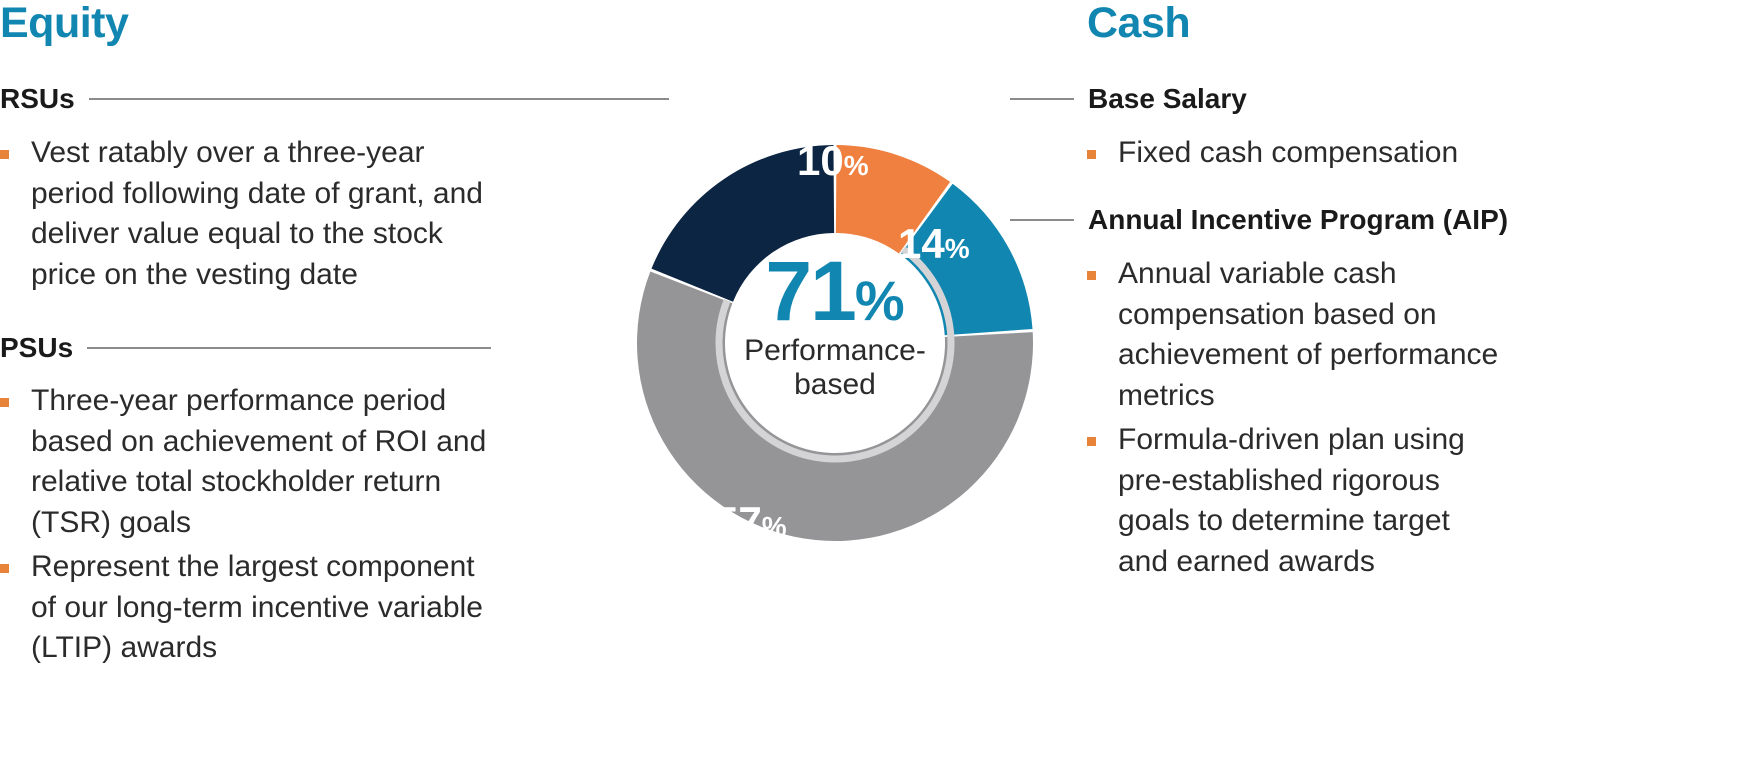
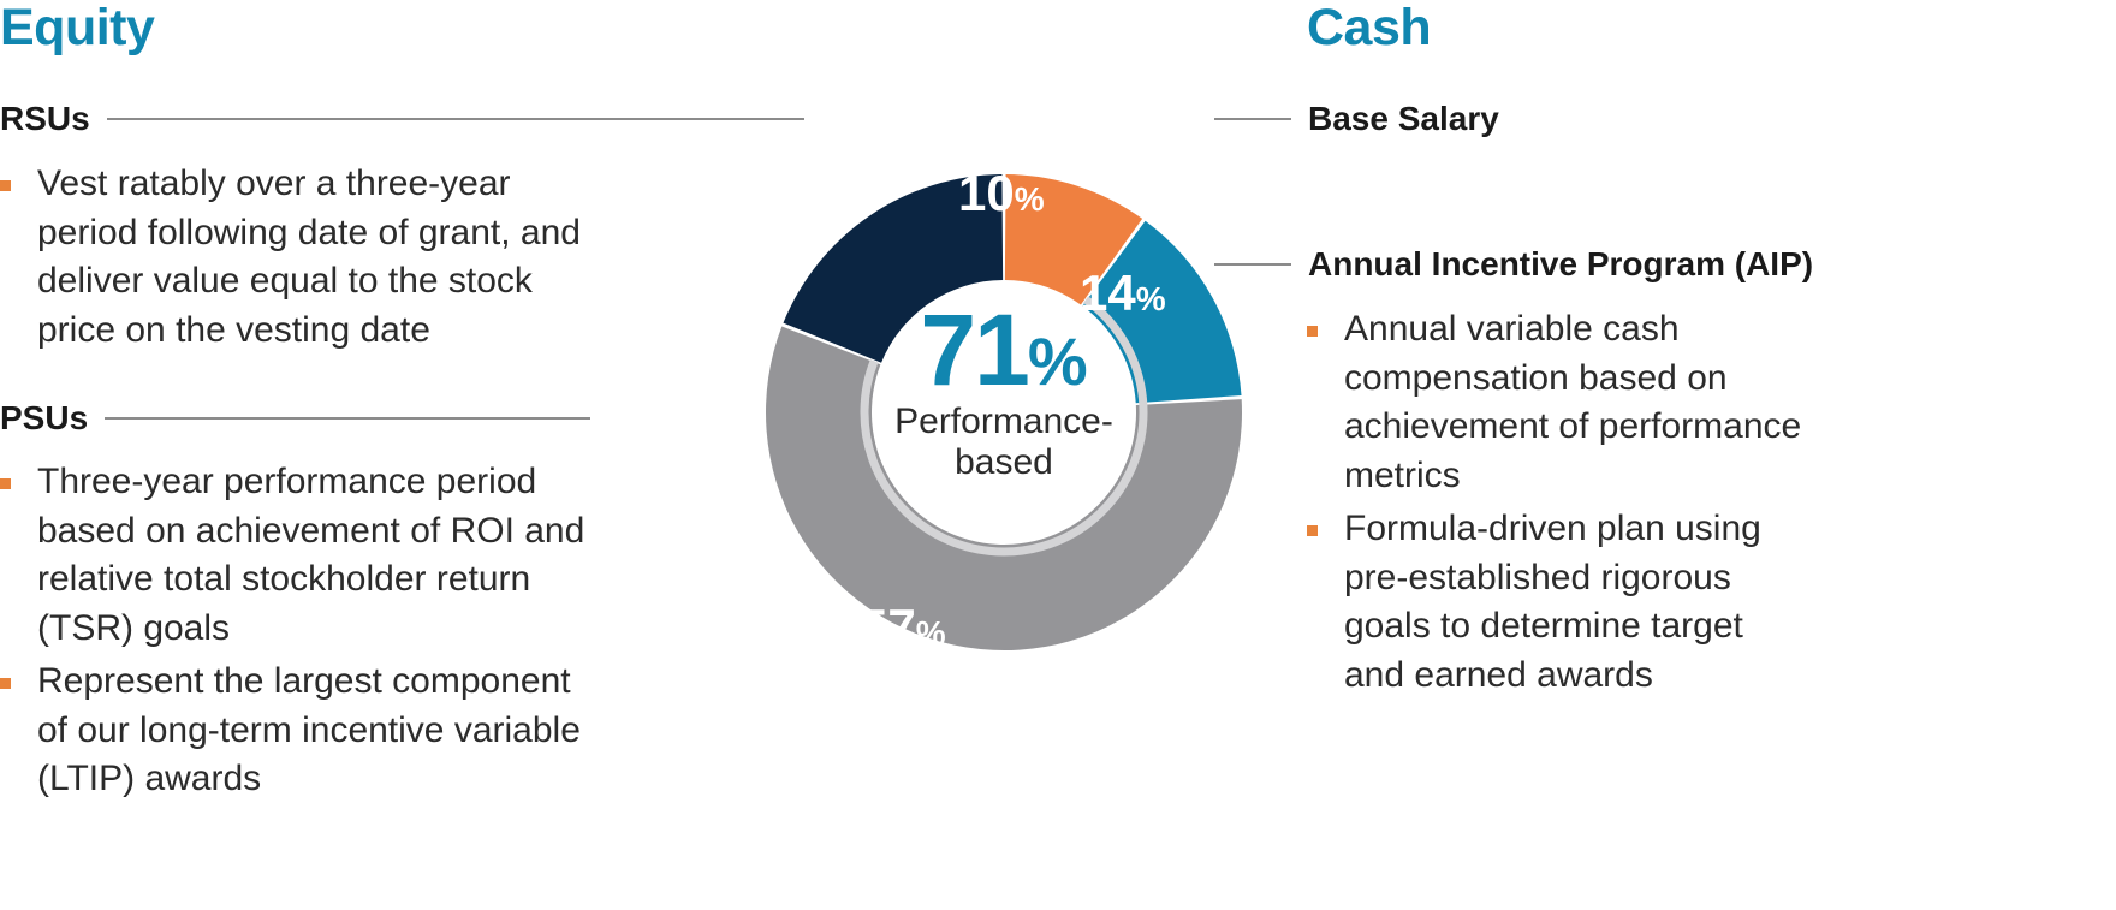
  Equity
  RSUs
  Vest ratably over a three-year period following date of grant, and deliver value equal to the stock price on the vesting date
  PSUs
  Three-year performance period based on achievement of ROI and relative total stockholder return (TSR) goals
  Represent the largest component of our long-term incentive variable (LTIP) awards
  Cash
  Base Salary
- Fixed cash compensation
  Annual Incentive Program (AIP)
  Annual variable cash compensation based on achievement of performance metrics
  Formula-driven plan using pre-established rigorous goals to determine target and earned awards
  10%
  14%
  57%
  71%
  Performance-
  based
